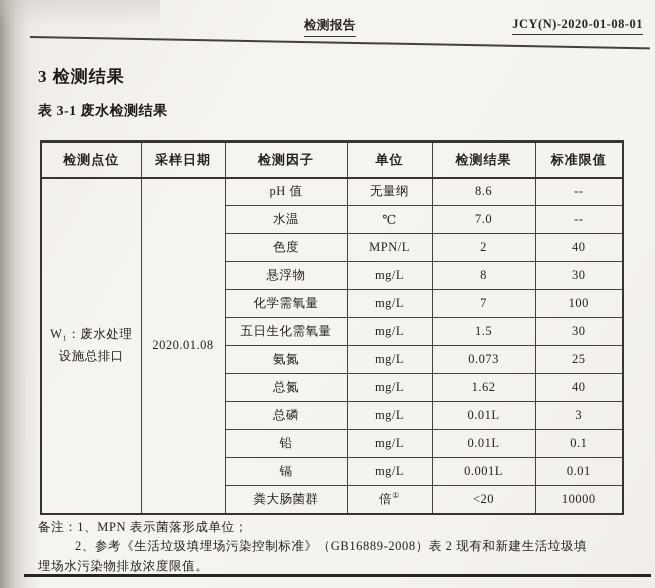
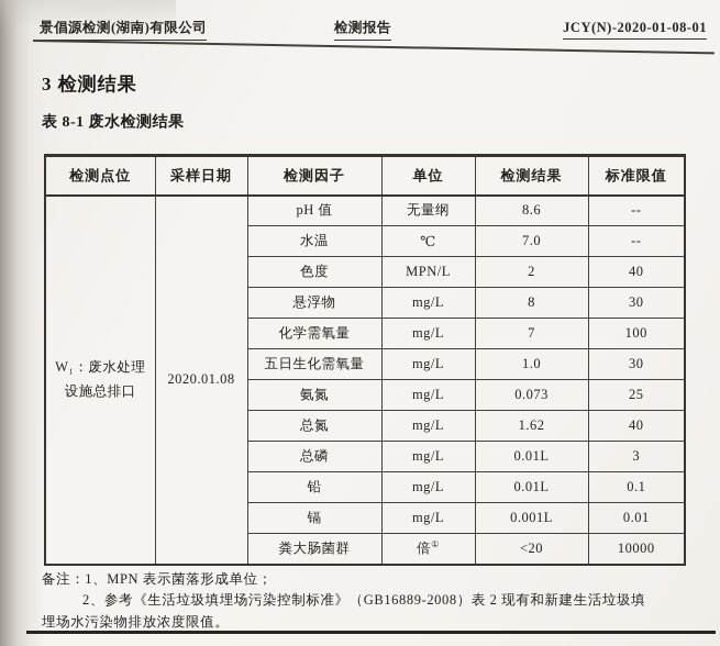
+ 景倡源检测(湖南)有限公司
  检测报告
  JCY(N)-2020-01-08-01
  3 检测结果
- 表 3-1 废水检测结果
+ 表 8-1 废水检测结果
  检测点位	采样日期	检测因子	单位	检测结果	标准限值
  W₁：废水处理 设施总排口	2020.01.08	pH 值	无量纲	8.6	--
  水温	℃	7.0	--
  色度	MPN/L	2	40
  悬浮物	mg/L	8	30
  化学需氧量	mg/L	7	100
- 五日生化需氧量	mg/L	1.5	30
+ 五日生化需氧量	mg/L	1.0	30
  氨氮	mg/L	0.073	25
  总氮	mg/L	1.62	40
  总磷	mg/L	0.01L	3
  铅	mg/L	0.01L	0.1
  镉	mg/L	0.001L	0.01
  粪大肠菌群	倍①	<20	10000
  备注：1、MPN 表示菌落形成单位；
  2、参考《生活垃圾填埋场污染控制标准》（GB16889-2008）表 2 现有和新建生活垃圾填
  埋场水污染物排放浓度限值。
